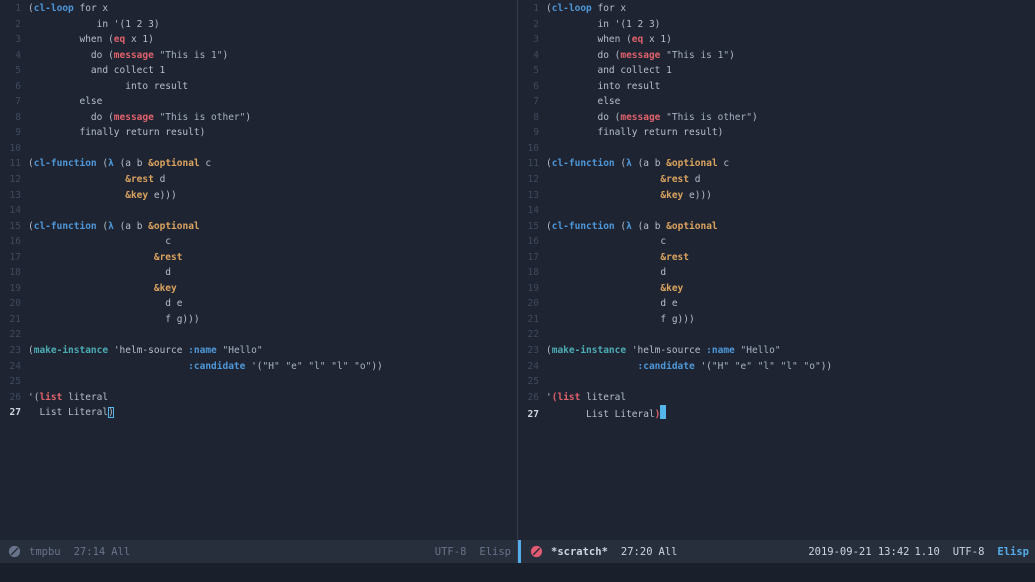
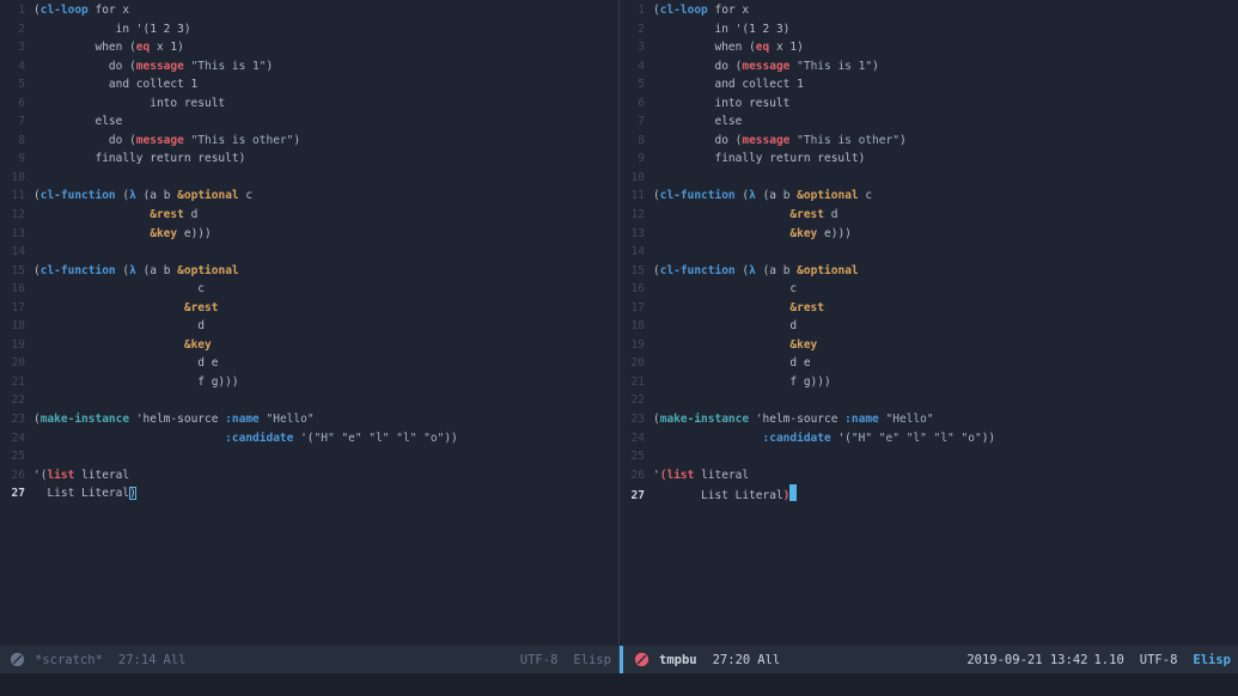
  1 (cl-loop for x
  2 in '(1 2 3)
  3 when (eq x 1)
  4 do (message "This is 1")
  5 and collect 1
  6 into result
  7 else
  8 do (message "This is other")
  9 finally return result)
  10
  11 (cl-function (λ (a b &optional c
  12 &rest d
  13 &key e)))
  14
  15 (cl-function (λ (a b &optional
  16 c
  17 &rest
  18 d
  19 &key
  20 d e
  21 f g)))
  22
  23 (make-instance 'helm-source :name "Hello"
  24 :candidate '("H" "e" "l" "l" "o"))
  25
  26 '(list literal
  27 List Literal)
- tmpbu
+ *scratch*
  27:14
  All
  UTF-8
  Elisp
  1 (cl-loop for x
  2 in '(1 2 3)
  3 when (eq x 1)
  4 do (message "This is 1")
  5 and collect 1
  6 into result
  7 else
  8 do (message "This is other")
  9 finally return result)
  10
  11 (cl-function (λ (a b &optional c
  12 &rest d
  13 &key e)))
  14
  15 (cl-function (λ (a b &optional
  16 c
  17 &rest
  18 d
  19 &key
  20 d e
  21 f g)))
  22
  23 (make-instance 'helm-source :name "Hello"
  24 :candidate '("H" "e" "l" "l" "o"))
  25
  26 '(list literal
  27 List Literal)
- *scratch*
+ tmpbu
  27:20
  All
  2019-09-21 13:42
  1.10
  UTF-8
  Elisp
